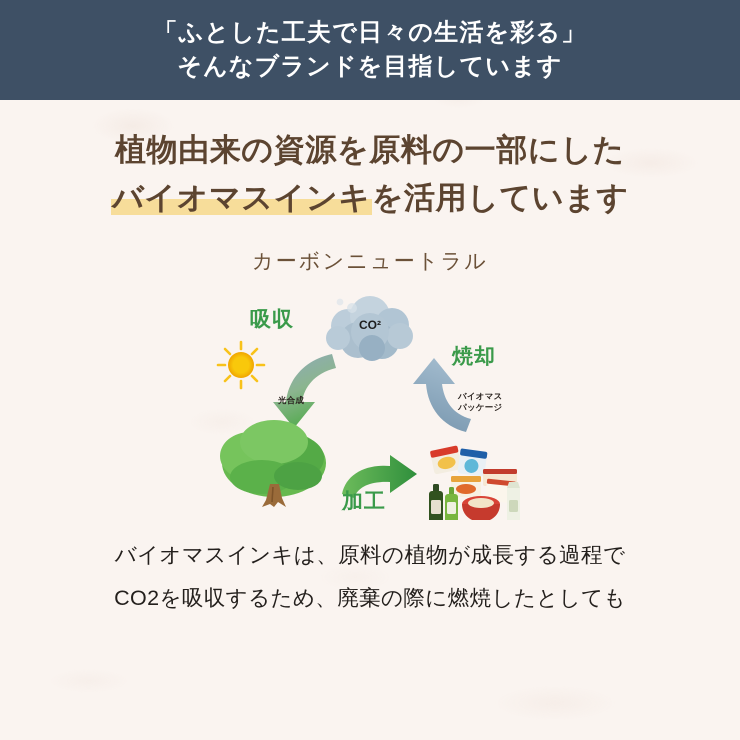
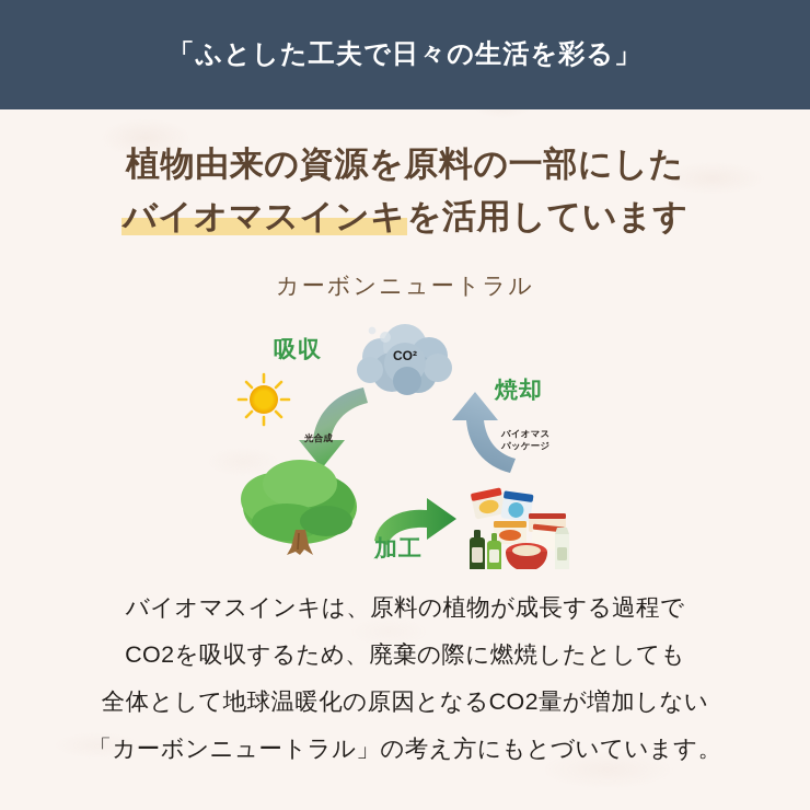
  「ふとした工夫で日々の生活を彩る」
- そんなブランドを目指しています
  植物由来の資源を原料の一部にした
  バイオマスインキを活用しています
  カーボンニュートラル
  CO²
  吸収
  焼却
  加工
  光合成
  バイオマス
  パッケージ
  バイオマスインキは、原料の植物が成長する過程で
  CO2を吸収するため、廃棄の際に燃焼したとしても
+ 全体として地球温暖化の原因となるCO2量が増加しない
+ 「カーボンニュートラル」の考え方にもとづいています。
